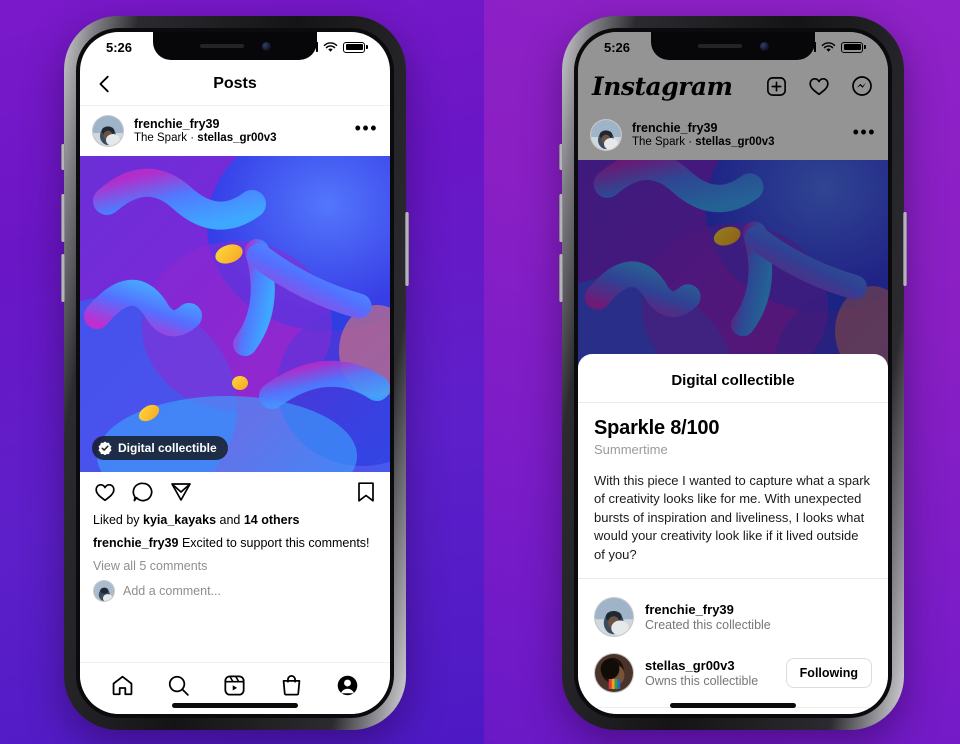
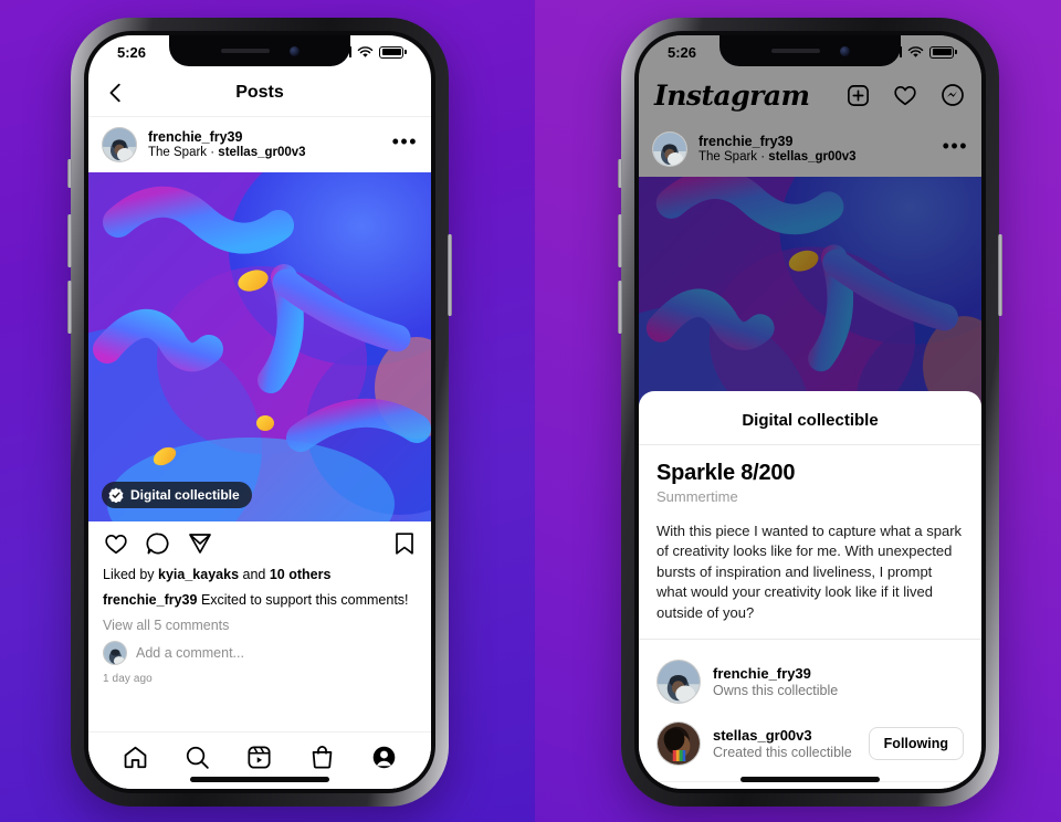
  5:26
  Posts
  frenchie_fry39
  The Spark · stellas_gr00v3
  •••
  Digital collectible
- Liked by kyia_kayaks and 14 others
+ Liked by kyia_kayaks and 10 others
  frenchie_fry39 Excited to support this comments!
  View all 5 comments
  Add a comment...
+ 1 day ago
  5:26
  Instagram
  frenchie_fry39
  The Spark · stellas_gr00v3
  •••
  Digital collectible
- Sparkle 8/100
+ Sparkle 8/200
  Summertime
- With this piece I wanted to capture what a spark of creativity looks like for me. With unexpected bursts of inspiration and liveliness, I looks what would your creativity look like if it lived outside of you?
+ With this piece I wanted to capture what a spark of creativity looks like for me. With unexpected bursts of inspiration and liveliness, I prompt what would your creativity look like if it lived outside of you?
  frenchie_fry39
- Created this collectible
+ Owns this collectible
  stellas_gr00v3
- Owns this collectible
+ Created this collectible
  Following
